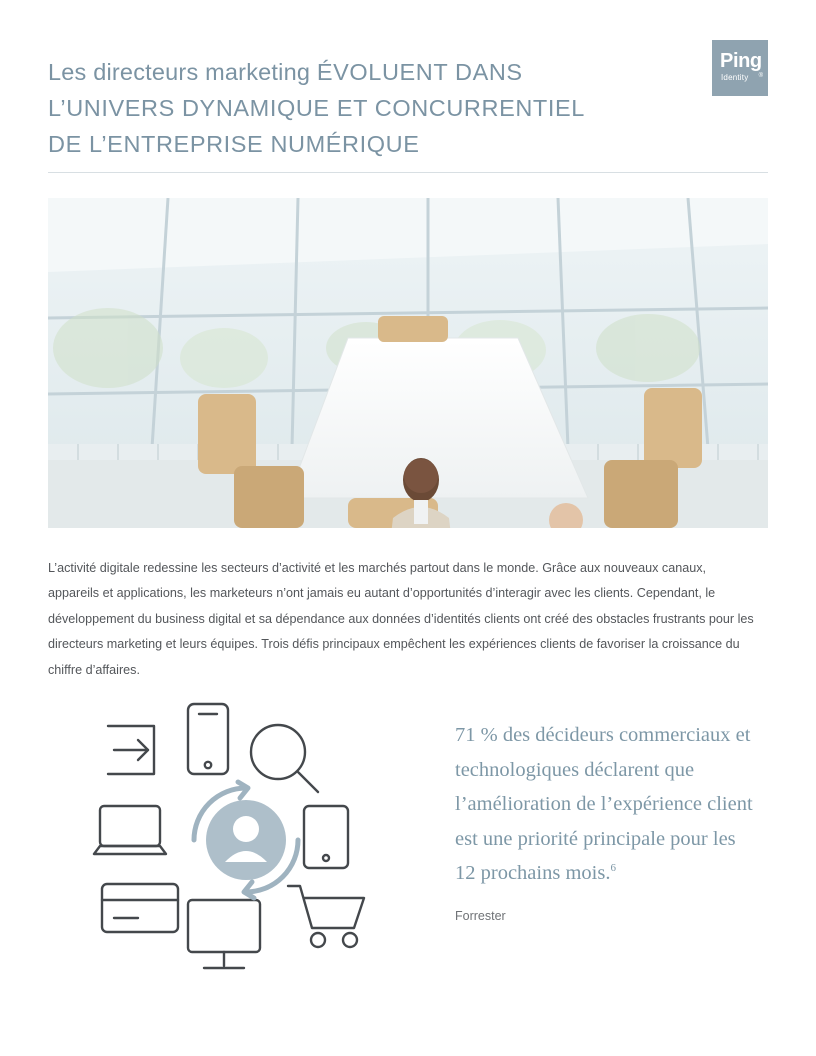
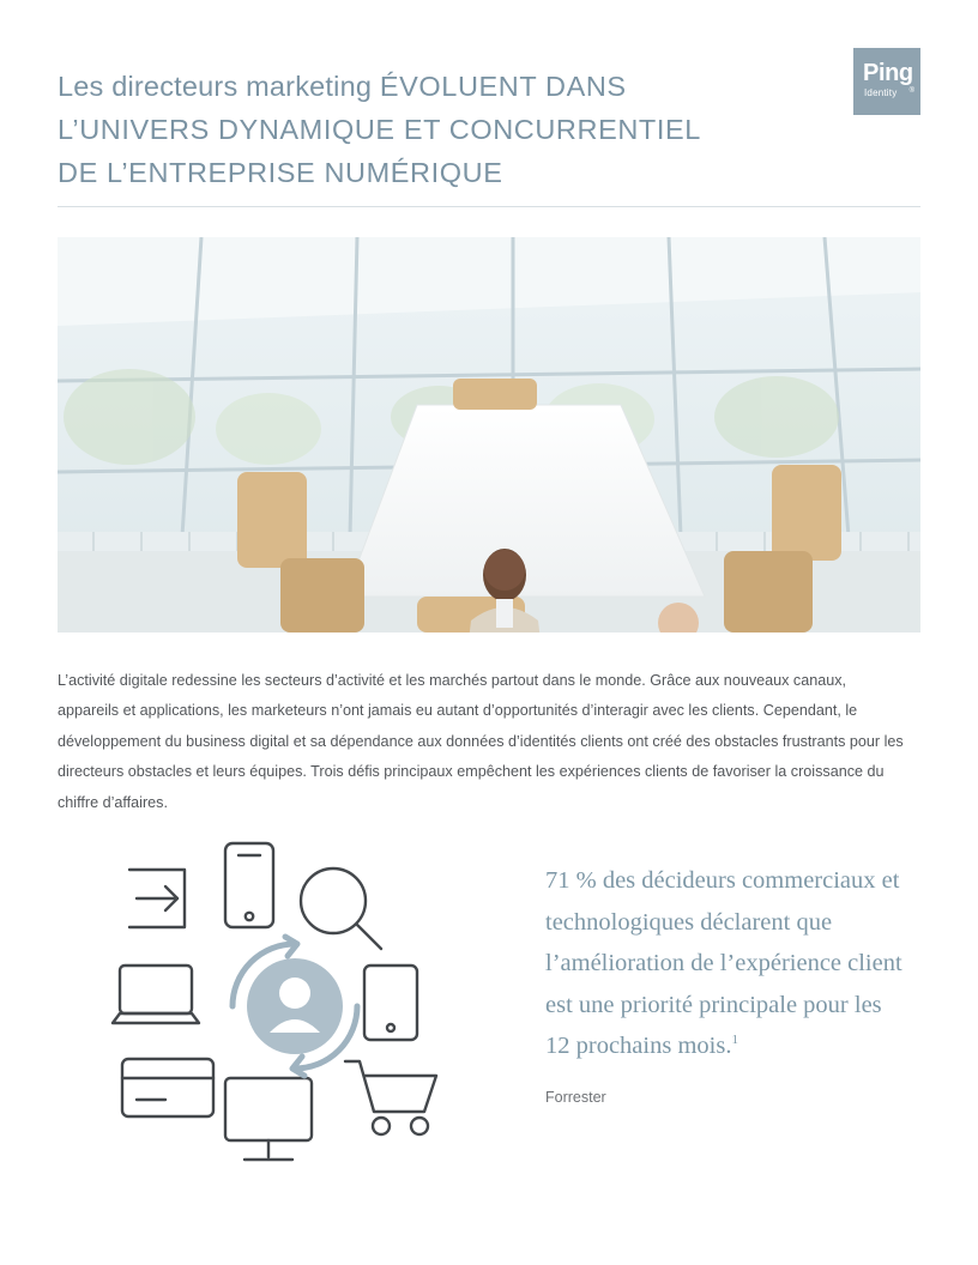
  Les directeurs marketing ÉVOLUENT DANS
  L’UNIVERS DYNAMIQUE ET CONCURRENTIEL
  DE L’ENTREPRISE NUMÉRIQUE
  Ping
  Identity
- L’activité digitale redessine les secteurs d’activité et les marchés partout dans le monde. Grâce aux nouveaux canaux, appareils et applications, les marketeurs n’ont jamais eu autant d’opportunités d’interagir avec les clients. Cependant, le développement du business digital et sa dépendance aux données d’identités clients ont créé des obstacles frustrants pour les directeurs marketing et leurs équipes. Trois défis principaux empêchent les expériences clients de favoriser la croissance du chiffre d’affaires.
+ L’activité digitale redessine les secteurs d’activité et les marchés partout dans le monde. Grâce aux nouveaux canaux, appareils et applications, les marketeurs n’ont jamais eu autant d’opportunités d’interagir avec les clients. Cependant, le développement du business digital et sa dépendance aux données d’identités clients ont créé des obstacles frustrants pour les directeurs obstacles et leurs équipes. Trois défis principaux empêchent les expériences clients de favoriser la croissance du chiffre d’affaires.
- 71 % des décideurs commerciaux et technologiques déclarent que l’amélioration de l’expérience client est une priorité principale pour les 12 prochains mois.6
+ 71 % des décideurs commerciaux et technologiques déclarent que l’amélioration de l’expérience client est une priorité principale pour les 12 prochains mois.1
  Forrester
